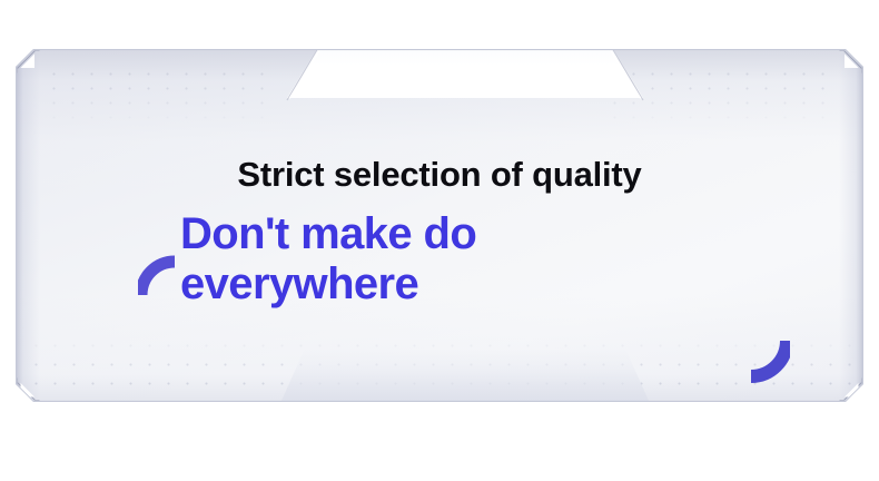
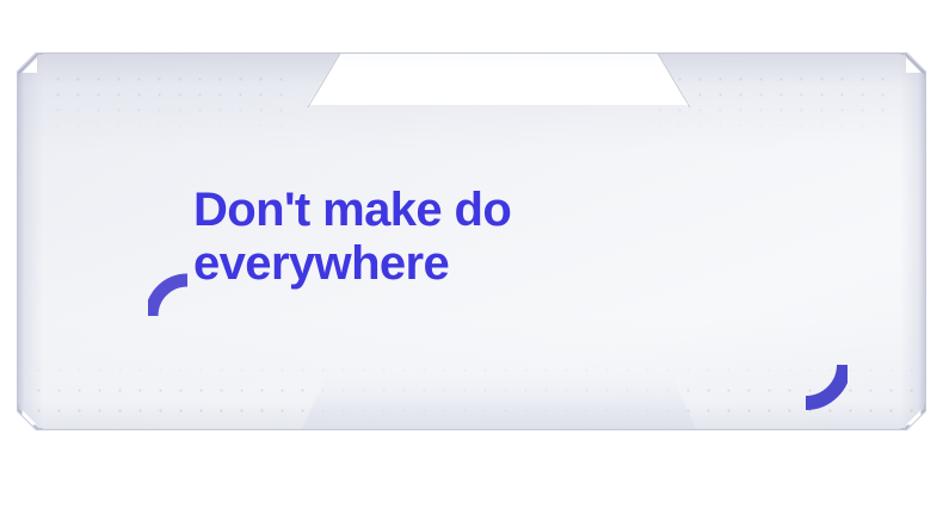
- Strict selection of quality
  Don't make do
  everywhere
